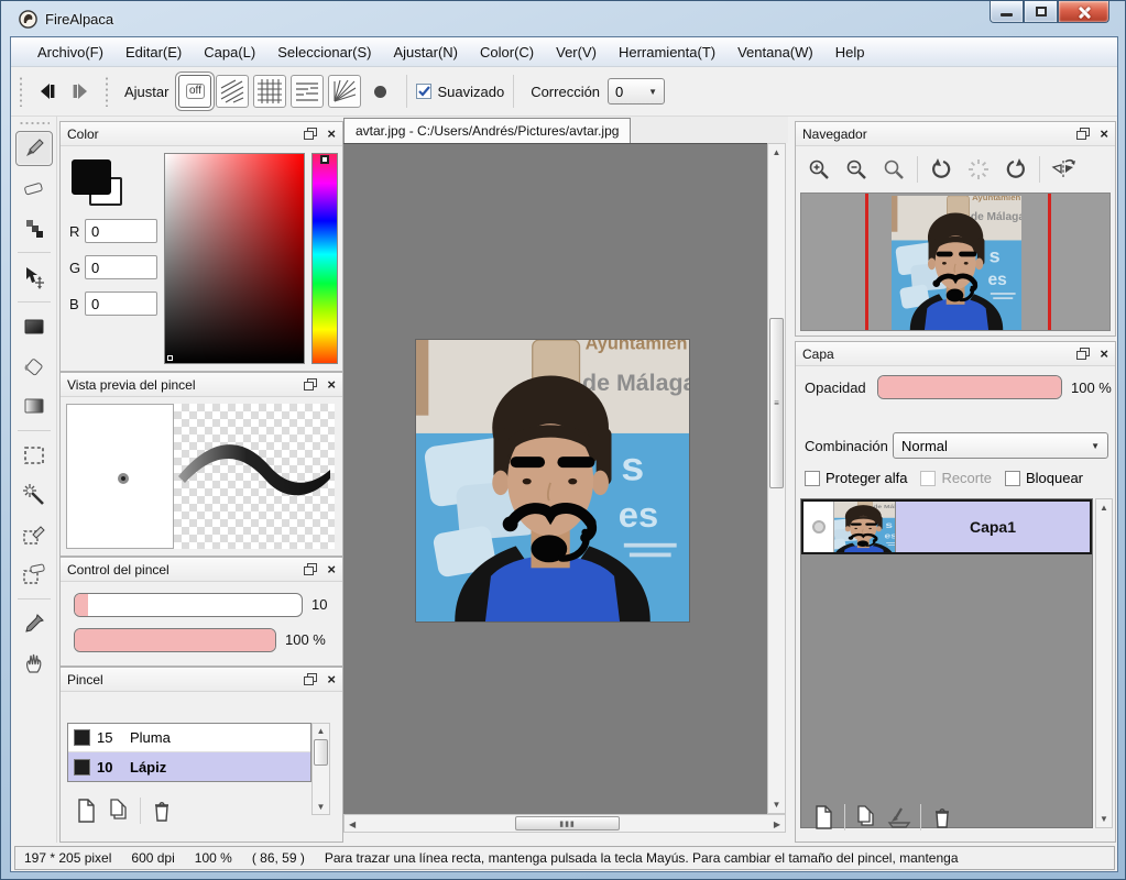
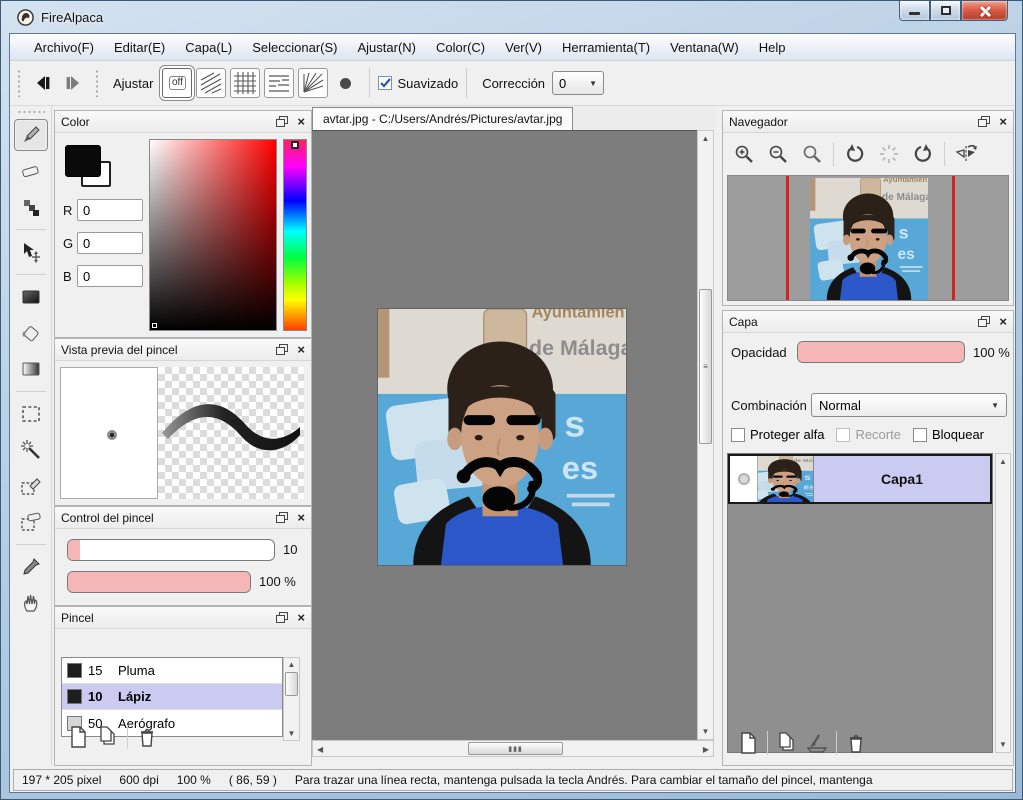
  FireAlpaca
  Archivo(F)
  Editar(E)
  Capa(L)
  Seleccionar(S)
  Ajustar(N)
  Color(C)
  Ver(V)
  Herramienta(T)
  Ventana(W)
  Help
  Ajustar
  off
  Suavizado
  Corrección
  0
  ▼
  Color
  ×
  R
  0
  G
  0
  B
  0
  Vista previa del pincel
  ×
  Control del pincel
  ×
  10
  100 %
  Pincel
  ×
  15
  Pluma
  10
  Lápiz
+ 50
+ Aerógrafo
  ▲
  ▼
  avtar.jpg - C:/Users/Andrés/Pictures/avtar.jpg
  ▲
  ≡
  ▼
  ◀
  ▶
  Navegador
  ×
  Capa
  ×
  Opacidad
  100 %
  Combinación
  Normal
  ▼
  Proteger alfa
  Recorte
  Bloquear
  Capa1
  ▲
  ▼
  197 * 205 pixel
  600 dpi
  100 %
  ( 86, 59 )
- Para trazar una línea recta, mantenga pulsada la tecla Mayús. Para cambiar el tamaño del pincel, mantenga
+ Para trazar una línea recta, mantenga pulsada la tecla Andrés. Para cambiar el tamaño del pincel, mantenga
